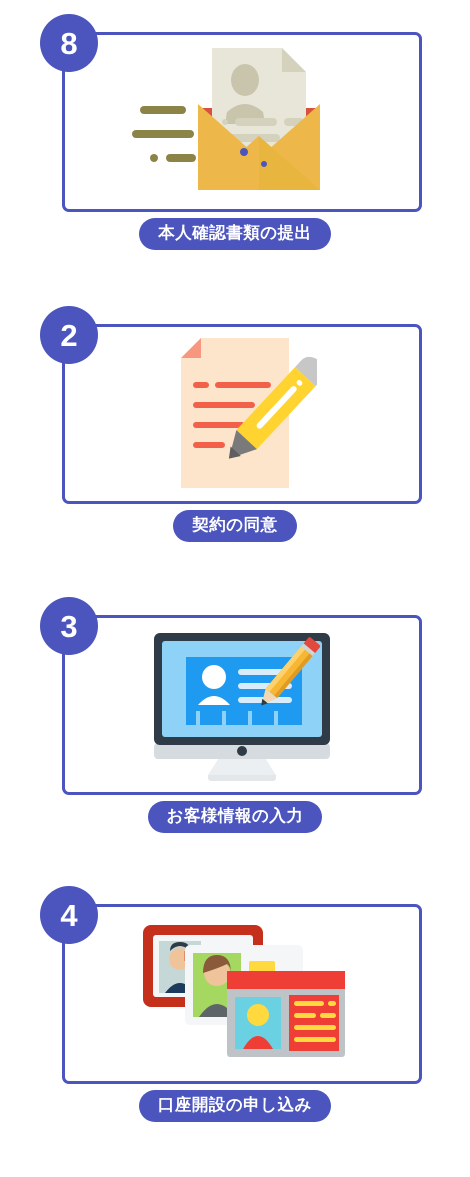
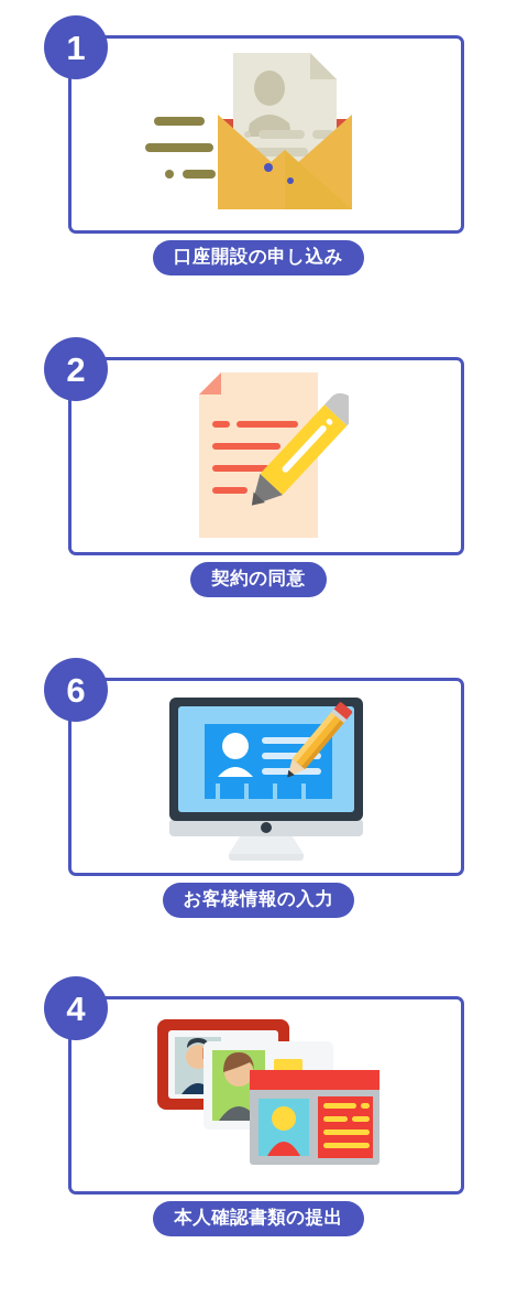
- 8
+ 1
- 本人確認書類の提出
+ 口座開設の申し込み
  2
  契約の同意
- 3
+ 6
  お客様情報の入力
  4
- 口座開設の申し込み
+ 本人確認書類の提出
